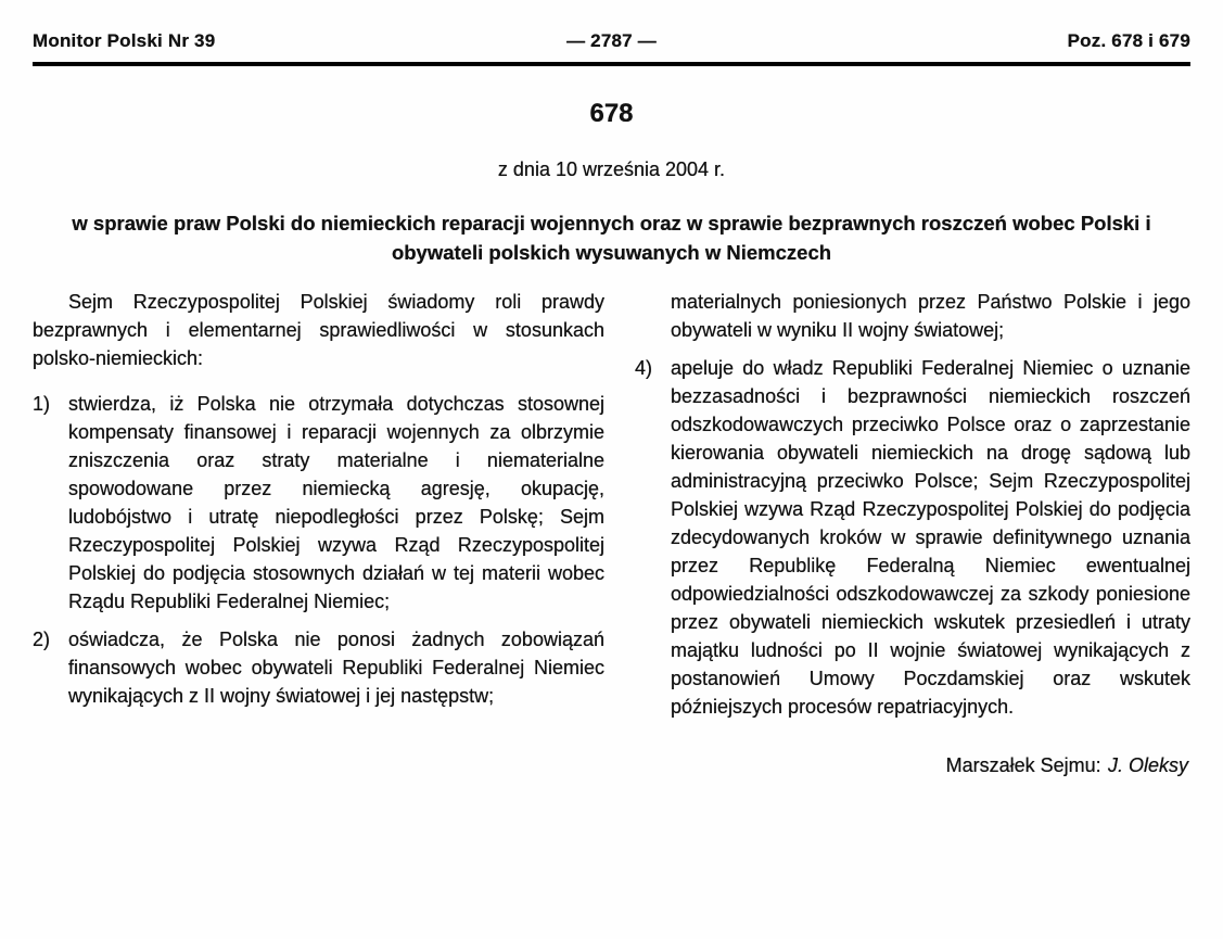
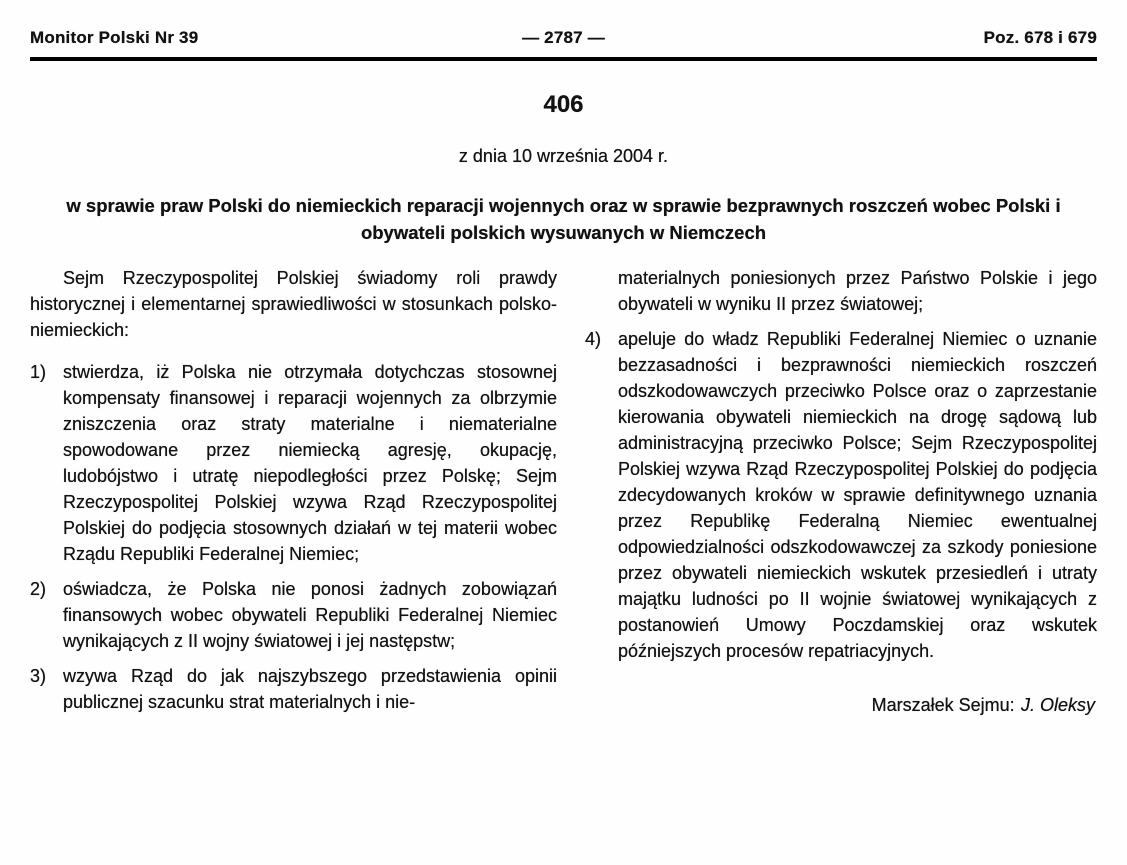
  Monitor Polski Nr 39
  — 2787 —
  Poz. 678 i 679
- 678
+ 406
  z dnia 10 września 2004 r.
  w sprawie praw Polski do niemieckich reparacji wojennych oraz w sprawie bezprawnych roszczeń wobec Polski i obywateli polskich wysuwanych w Niemczech
- Sejm Rzeczypospolitej Polskiej świadomy roli prawdy bezprawnych i elementarnej sprawiedliwości w stosunkach polsko-niemieckich:
+ Sejm Rzeczypospolitej Polskiej świadomy roli prawdy historycznej i elementarnej sprawiedliwości w stosunkach polsko-niemieckich:
  1)
  stwierdza, iż Polska nie otrzymała dotychczas stosownej kompensaty finansowej i reparacji wojennych za olbrzymie zniszczenia oraz straty materialne i niematerialne spowodowane przez niemiecką agresję, okupację, ludobójstwo i utratę niepodległości przez Polskę; Sejm Rzeczypospolitej Polskiej wzywa Rząd Rzeczypospolitej Polskiej do podjęcia stosownych działań w tej materii wobec Rządu Republiki Federalnej Niemiec;
  2)
  oświadcza, że Polska nie ponosi żadnych zobowiązań finansowych wobec obywateli Republiki Federalnej Niemiec wynikających z II wojny światowej i jej następstw;
+ 3)
+ wzywa Rząd do jak najszybszego przedstawienia opinii publicznej szacunku strat materialnych i nie-
- materialnych poniesionych przez Państwo Polskie i jego obywateli w wyniku II wojny światowej;
+ materialnych poniesionych przez Państwo Polskie i jego obywateli w wyniku II przez światowej;
  4)
  apeluje do władz Republiki Federalnej Niemiec o uznanie bezzasadności i bezprawności niemieckich roszczeń odszkodowawczych przeciwko Polsce oraz o zaprzestanie kierowania obywateli niemieckich na drogę sądową lub administracyjną przeciwko Polsce; Sejm Rzeczypospolitej Polskiej wzywa Rząd Rzeczypospolitej Polskiej do podjęcia zdecydowanych kroków w sprawie definitywnego uznania przez Republikę Federalną Niemiec ewentualnej odpowiedzialności odszkodowawczej za szkody poniesione przez obywateli niemieckich wskutek przesiedleń i utraty majątku ludności po II wojnie światowej wynikających z postanowień Umowy Poczdamskiej oraz wskutek późniejszych procesów repatriacyjnych.
  Marszałek Sejmu: J. Oleksy
